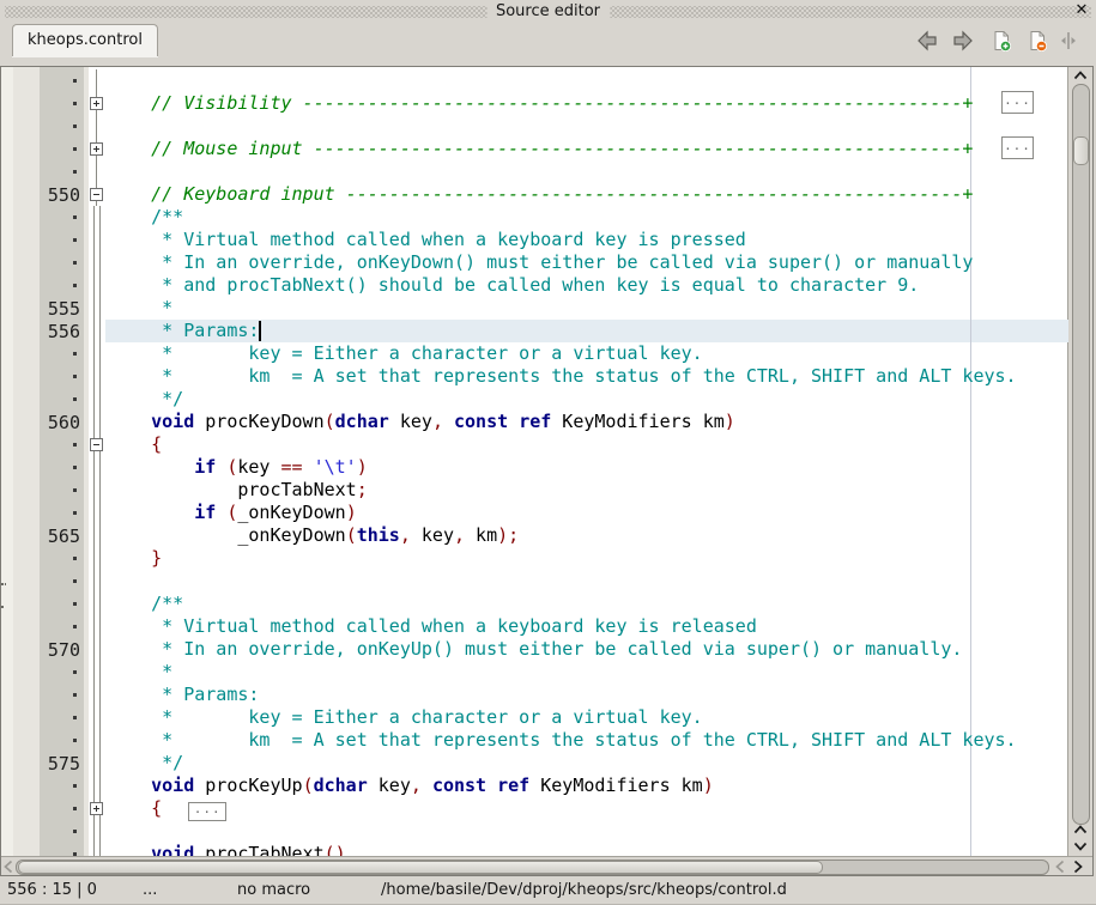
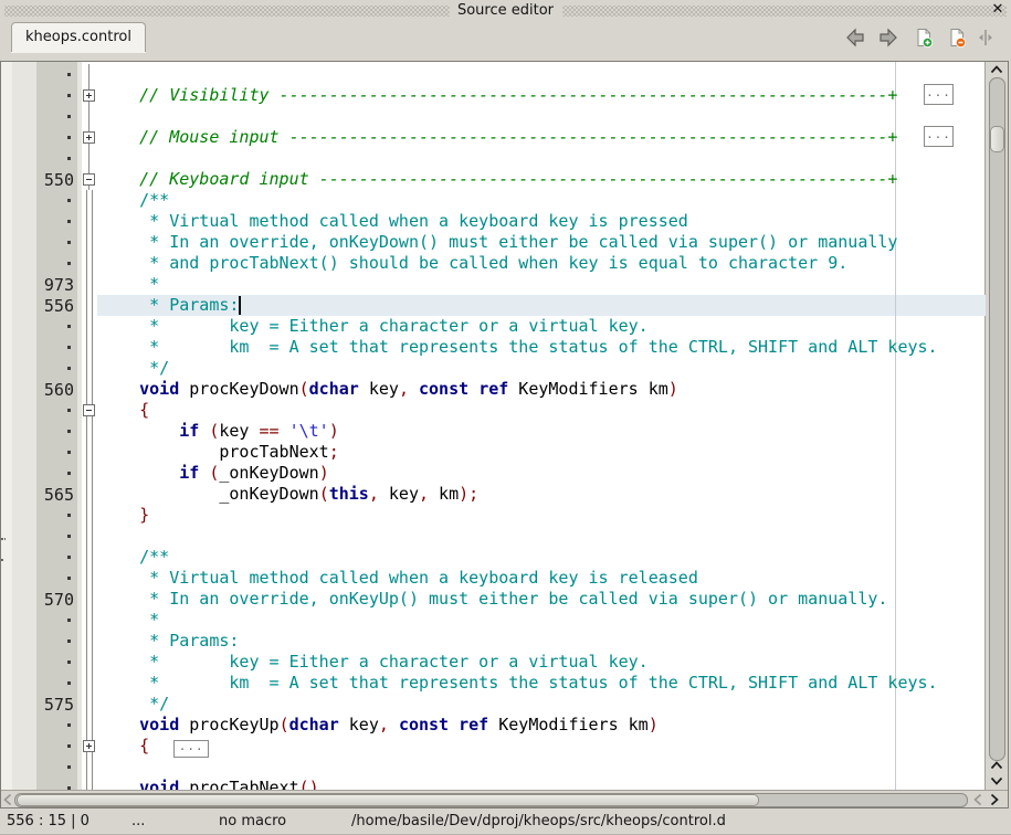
  Source editor
  ✕
  kheops.control
  550
- 555
+ 973
  556
  560
  565
  570
  575
  // Visibility -------------------------------------------------------------+
  // Mouse input ------------------------------------------------------------+
  // Keyboard input ---------------------------------------------------------+
  /**
  * Virtual method called when a keyboard key is pressed
  * In an override, onKeyDown() must either be called via super() or manually
  * and procTabNext() should be called when key is equal to character 9.
  *
  * Params:
  * key = Either a character or a virtual key.
  * km = A set that represents the status of the CTRL, SHIFT and ALT keys.
  */
  void procKeyDown(dchar key, const ref KeyModifiers km)
  {
  if (key == '\t')
  procTabNext;
  if (_onKeyDown)
  _onKeyDown(this, key, km);
  }
  /**
  * Virtual method called when a keyboard key is released
  * In an override, onKeyUp() must either be called via super() or manually.
  *
  * Params:
  * key = Either a character or a virtual key.
  * km = A set that represents the status of the CTRL, SHIFT and ALT keys.
  */
  void procKeyUp(dchar key, const ref KeyModifiers km)
  { ...
  void procTabNext()
  ...
  ...
  556 : 15 | 0
  ...
  no macro
  /home/basile/Dev/dproj/kheops/src/kheops/control.d
